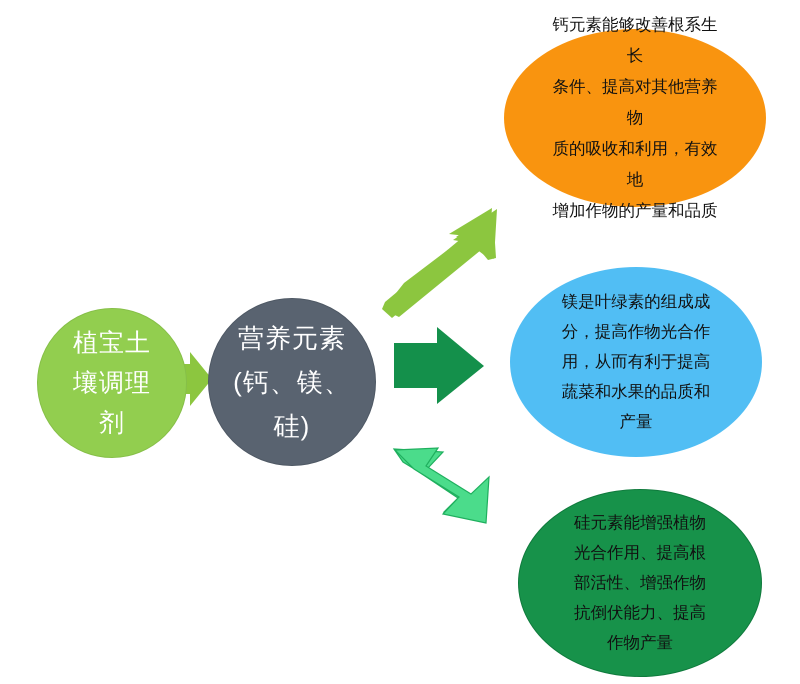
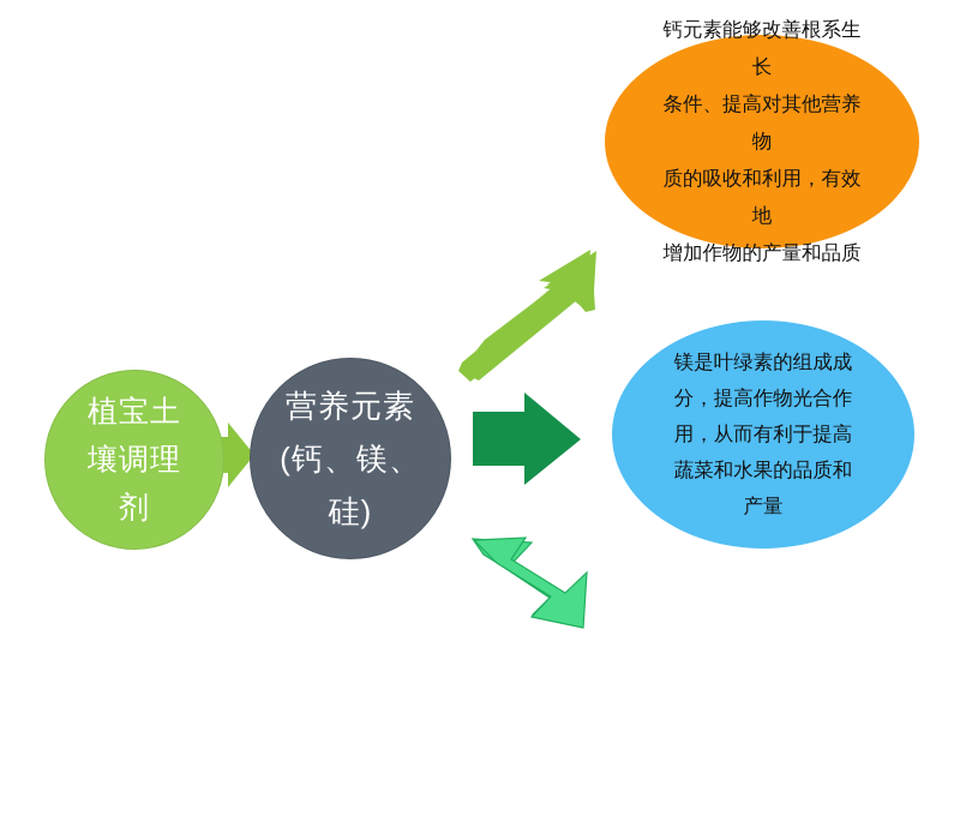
  植宝土
  壤调理
  剂
  营养元素
  (钙、镁、
  硅)
  钙元素能够改善根系生长
  条件、提高对其他营养物
  质的吸收和利用，有效地
  增加作物的产量和品质
  镁是叶绿素的组成成
  分，提高作物光合作
  用，从而有利于提高
  蔬菜和水果的品质和
  产量
- 硅元素能增强植物
- 光合作用、提高根
- 部活性、增强作物
- 抗倒伏能力、提高
- 作物产量
